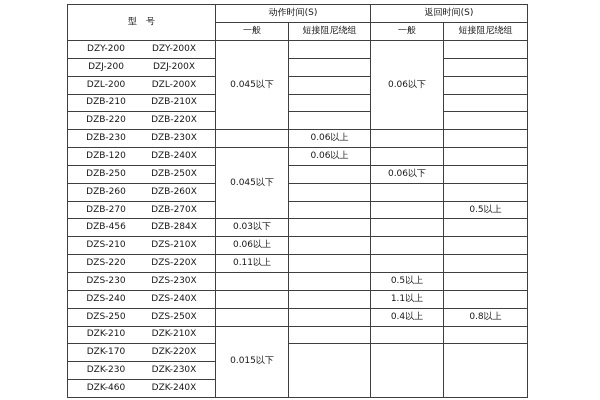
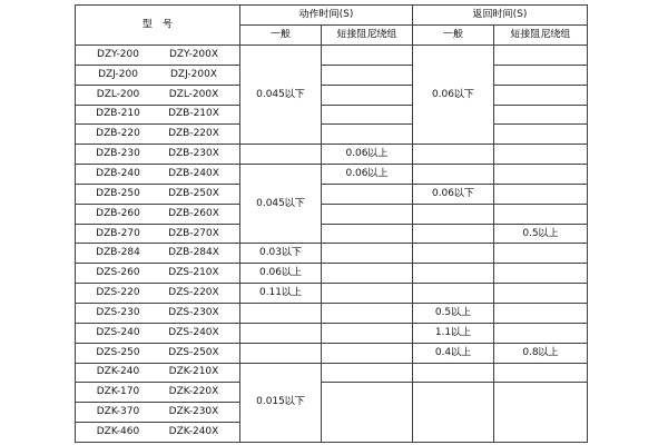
  型 号	动作时间(S)	返回时间(S)
  一般	短接阻尼绕组	一般	短接阻尼绕组
  DZY-200 DZY-200X	0.045以下		0.06以下
  DZJ-200 DZJ-200X
  DZL-200 DZL-200X
  DZB-210 DZB-210X
  DZB-220 DZB-220X
  DZB-230 DZB-230X		0.06以上
- DZB-120 DZB-240X	0.045以下	0.06以上
+ DZB-240 DZB-240X	0.045以下	0.06以上
  DZB-250 DZB-250X		0.06以下
  DZB-260 DZB-260X
  DZB-270 DZB-270X			0.5以上
- DZB-456 DZB-284X	0.03以下
+ DZB-284 DZB-284X	0.03以下
- DZS-210 DZS-210X	0.06以上
+ DZS-260 DZS-210X	0.06以上
  DZS-220 DZS-220X	0.11以上
  DZS-230 DZS-230X			0.5以上
  DZS-240 DZS-240X			1.1以上
  DZS-250 DZS-250X			0.4以上	0.8以上
- DZK-210 DZK-210X	0.015以下
+ DZK-240 DZK-210X	0.015以下
  DZK-170 DZK-220X
- DZK-230 DZK-230X
+ DZK-370 DZK-230X
  DZK-460 DZK-240X
